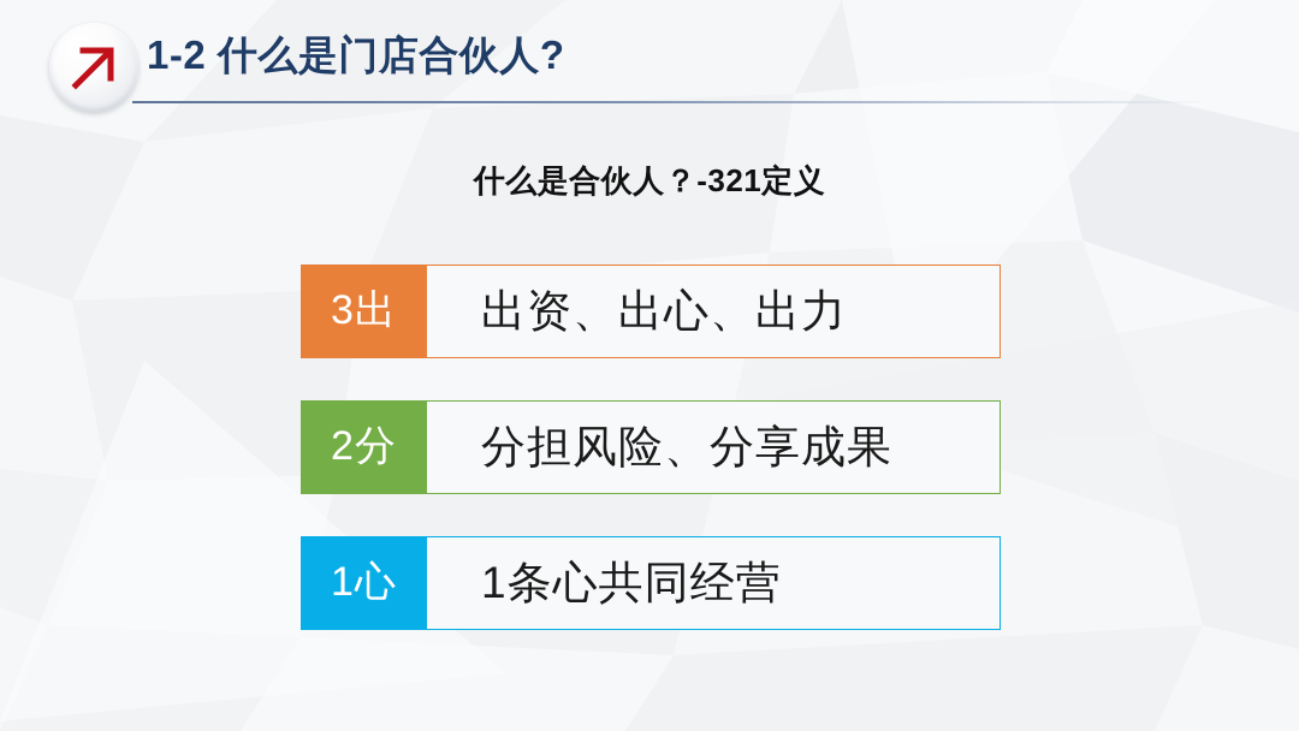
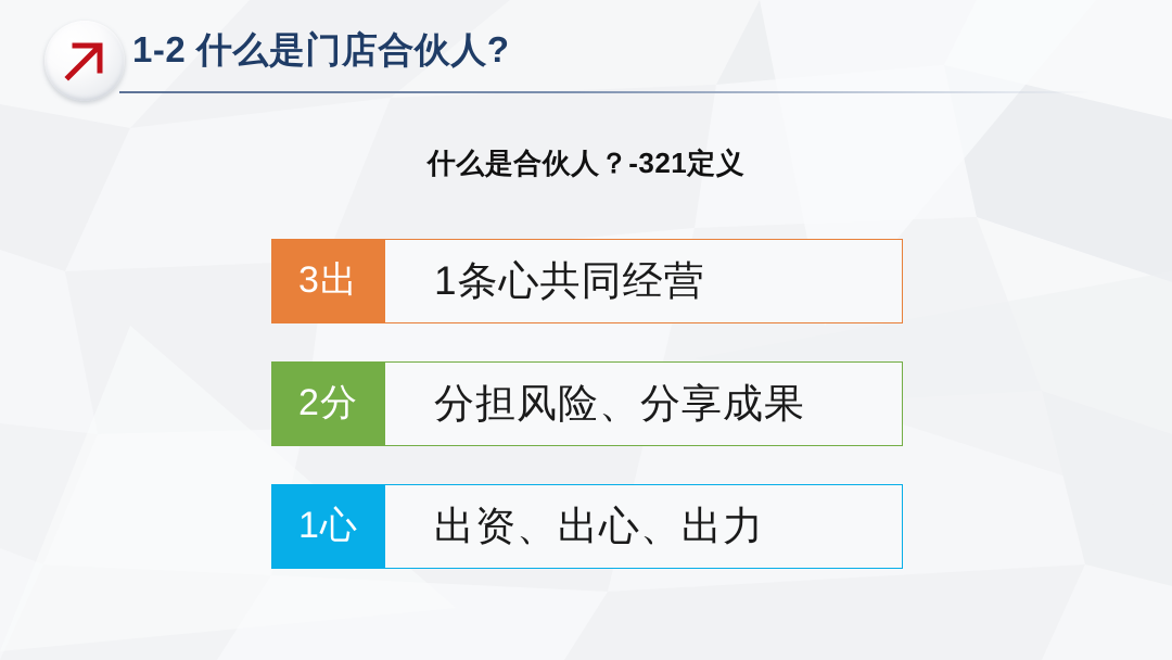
  1-2 什么是门店合伙人?
  什么是合伙人？-321定义
  3出
- 出资、出心、出力
+ 1条心共同经营
  2分
  分担风险、分享成果
  1心
- 1条心共同经营
+ 出资、出心、出力
